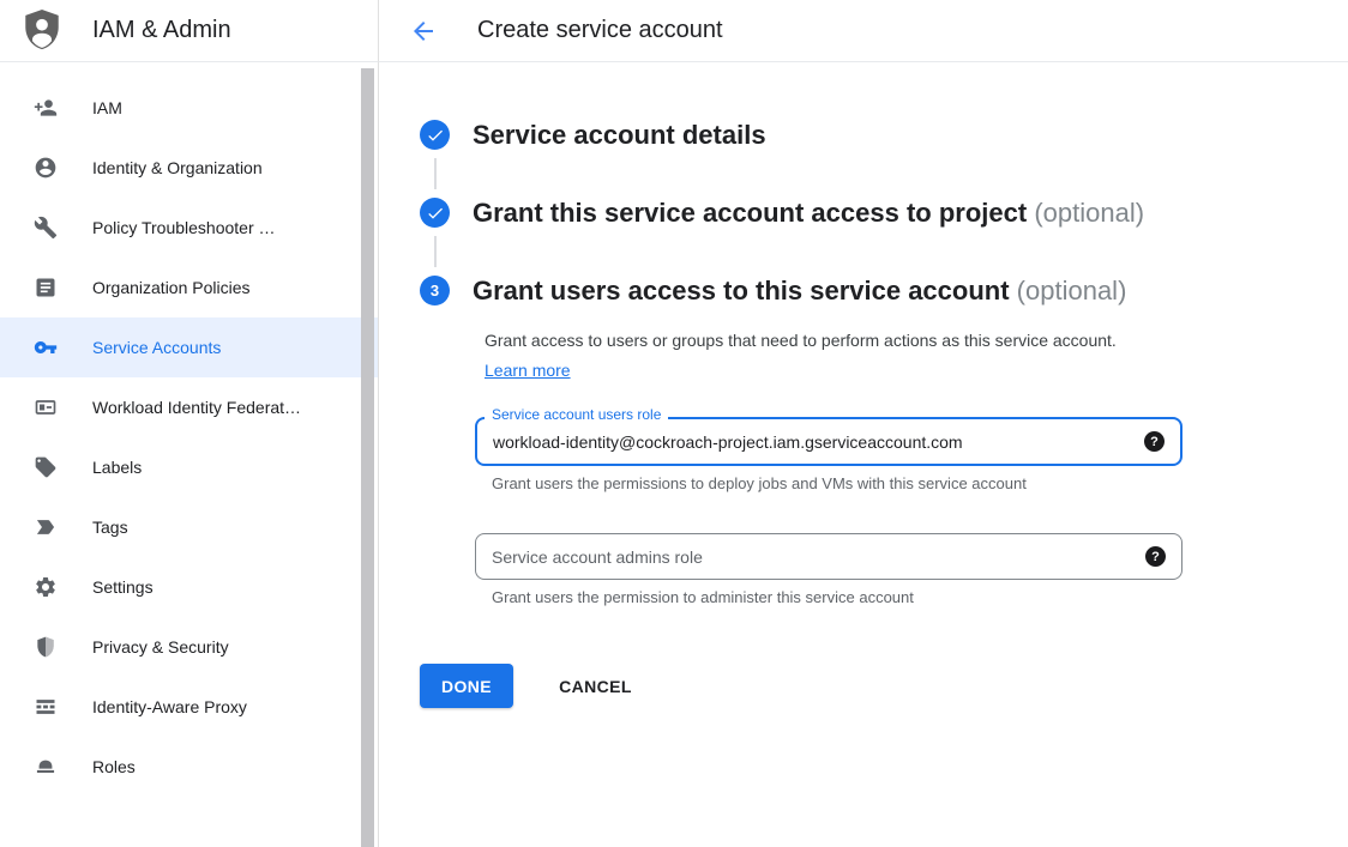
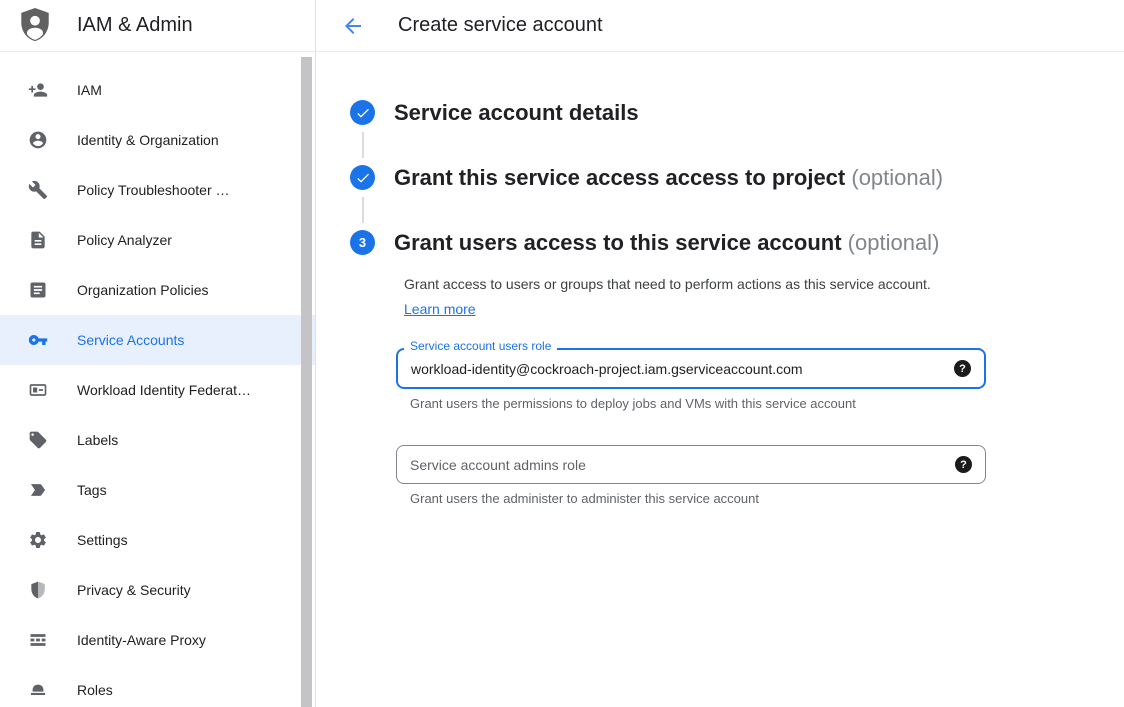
  IAM & Admin
  Create service account
  IAM
  Identity & Organization
  Policy Troubleshooter …
+ Policy Analyzer
  Organization Policies
  Service Accounts
  Workload Identity Federat…
  Labels
  Tags
  Settings
  Privacy & Security
  Identity-Aware Proxy
  Roles
  Service account details
- Grant this service account access to project (optional)
+ Grant this service access access to project (optional)
  3
  Grant users access to this service account (optional)
  Grant access to users or groups that need to perform actions as this service account. Learn more
  Service account users role
  workload-identity@cockroach-project.iam.gserviceaccount.com
  ?
  Grant users the permissions to deploy jobs and VMs with this service account
  Service account admins role
  ?
- Grant users the permission to administer this service account
+ Grant users the administer to administer this service account
- DONE
- CANCEL
